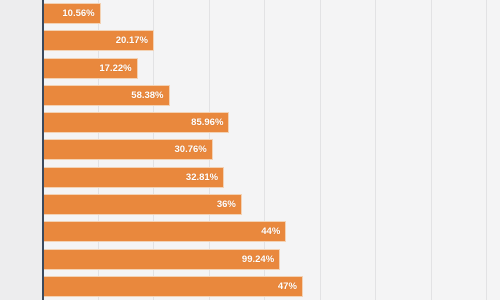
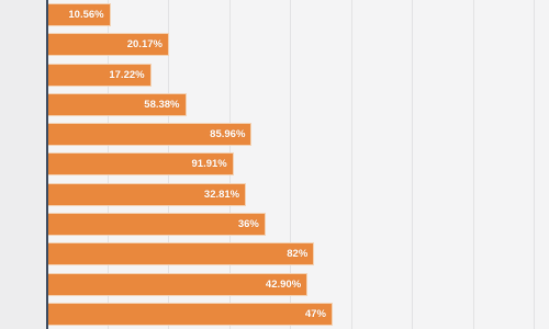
  10.56%
  20.17%
  17.22%
  58.38%
  85.96%
- 30.76%
+ 91.91%
  32.81%
  36%
- 44%
+ 82%
- 99.24%
+ 42.90%
  47%
